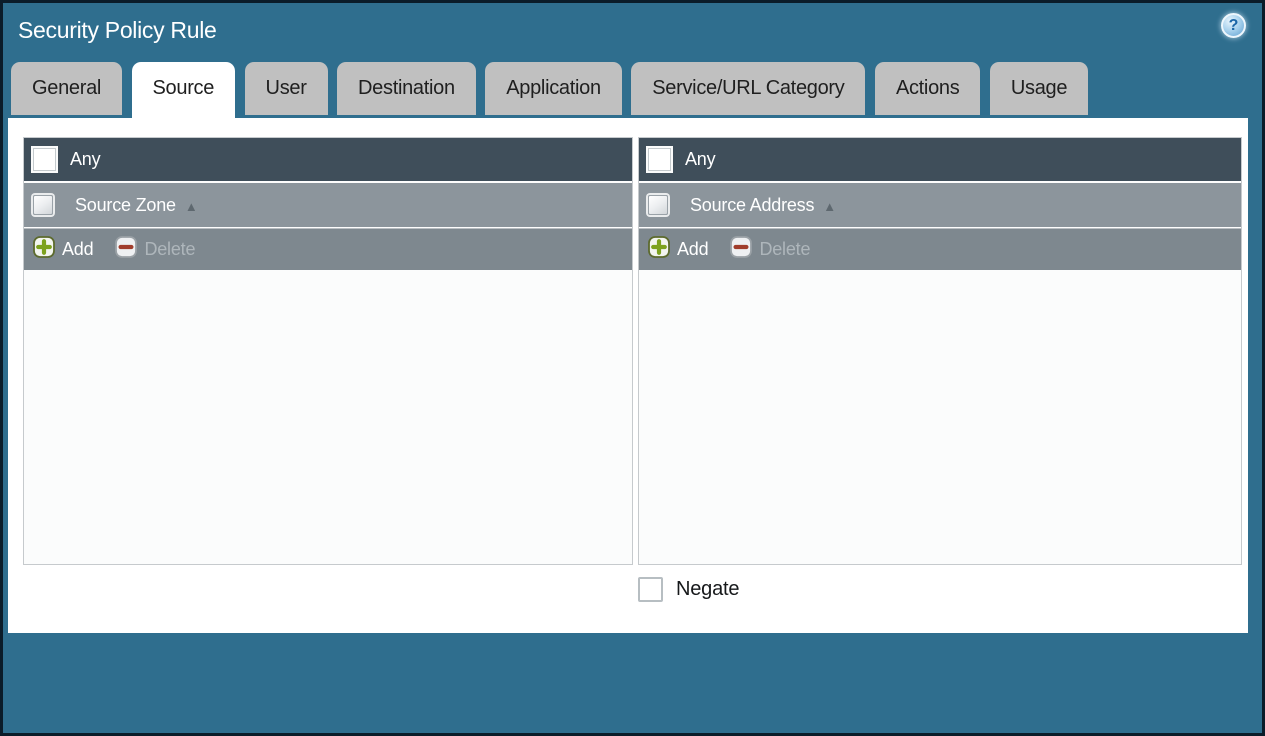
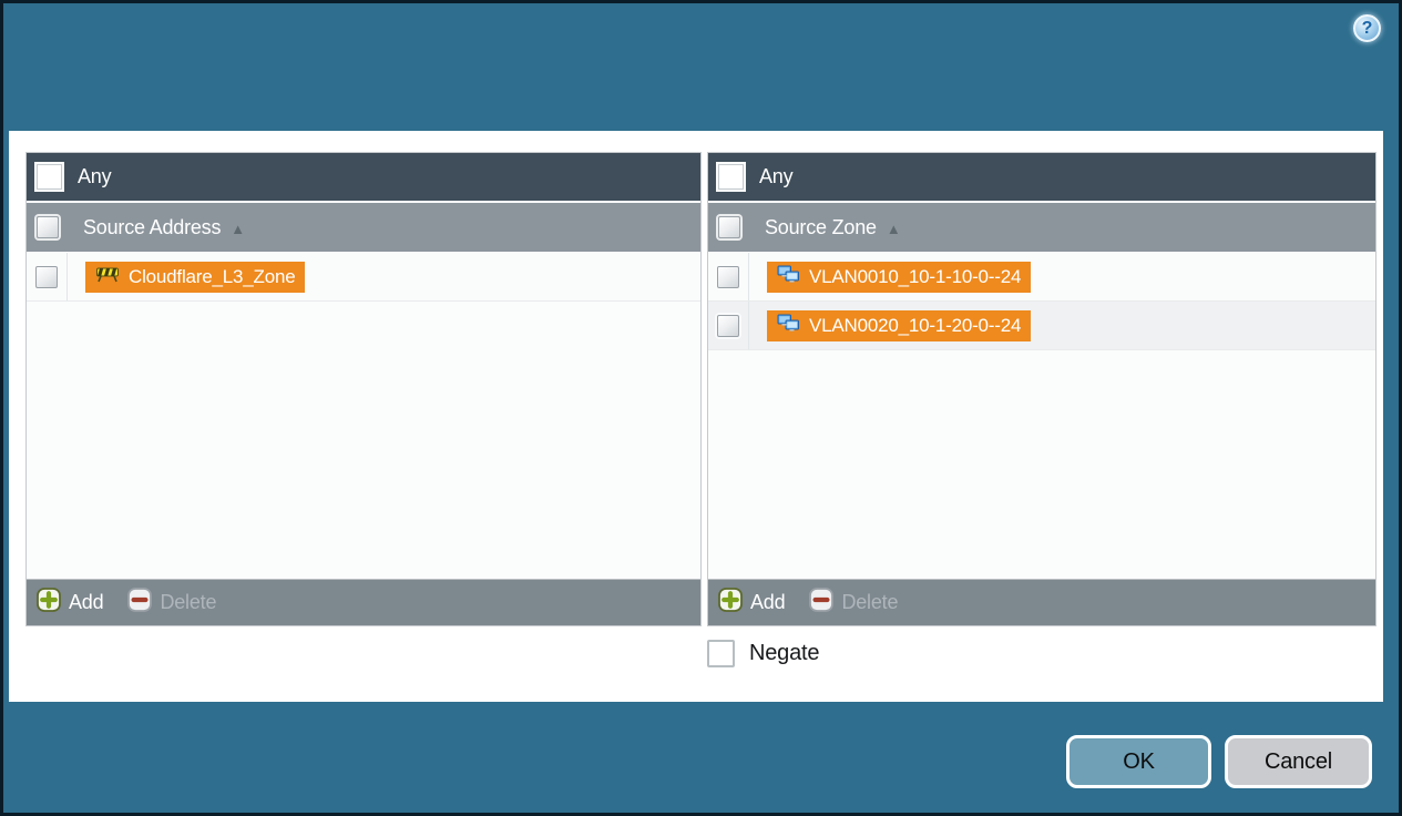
- Security Policy Rule
  ?
- General Source User Destination Application Service/URL Category Actions Usage
  Any
- Source Zone
+ Source Address
  ▲
+ Cloudflare_L3_Zone
  Add
  Delete
  Any
- Source Address
+ Source Zone
  ▲
+ VLAN0010_10-1-10-0--24
+ VLAN0020_10-1-20-0--24
  Add
  Delete
  Negate
+ OK
+ Cancel
